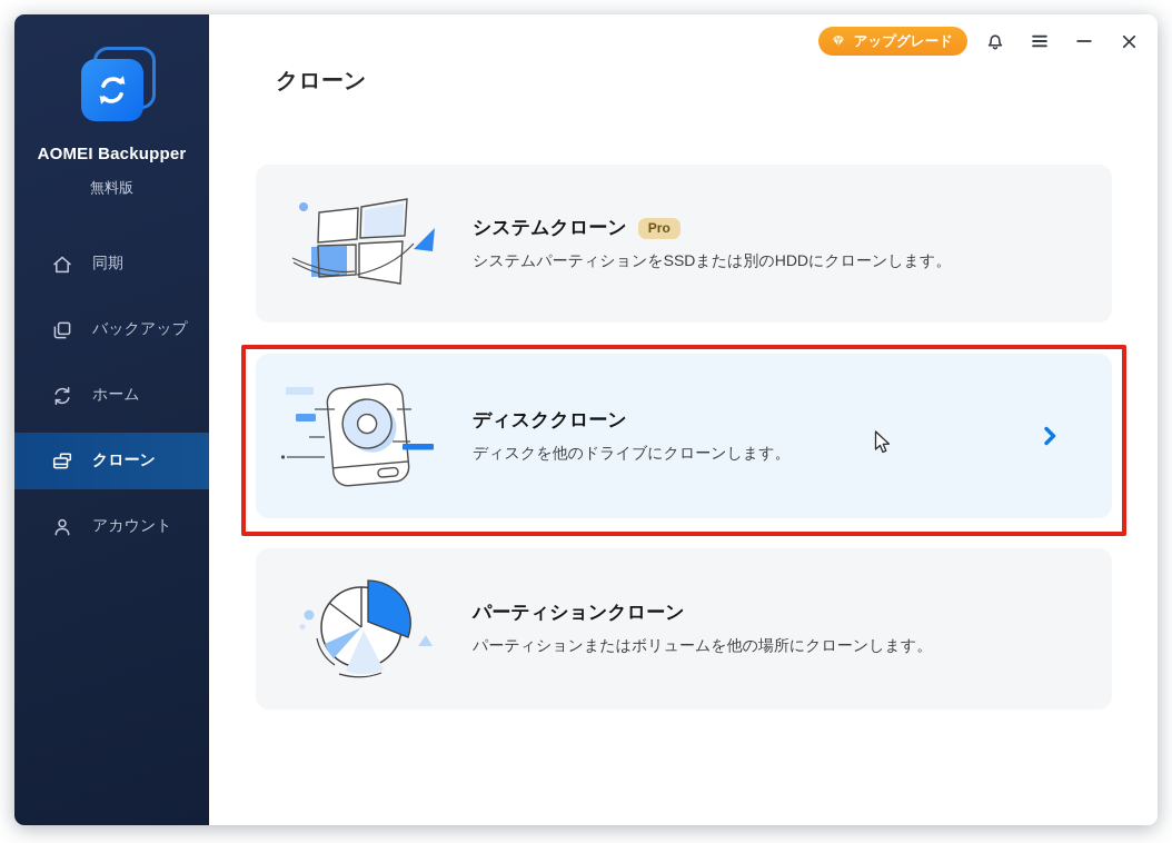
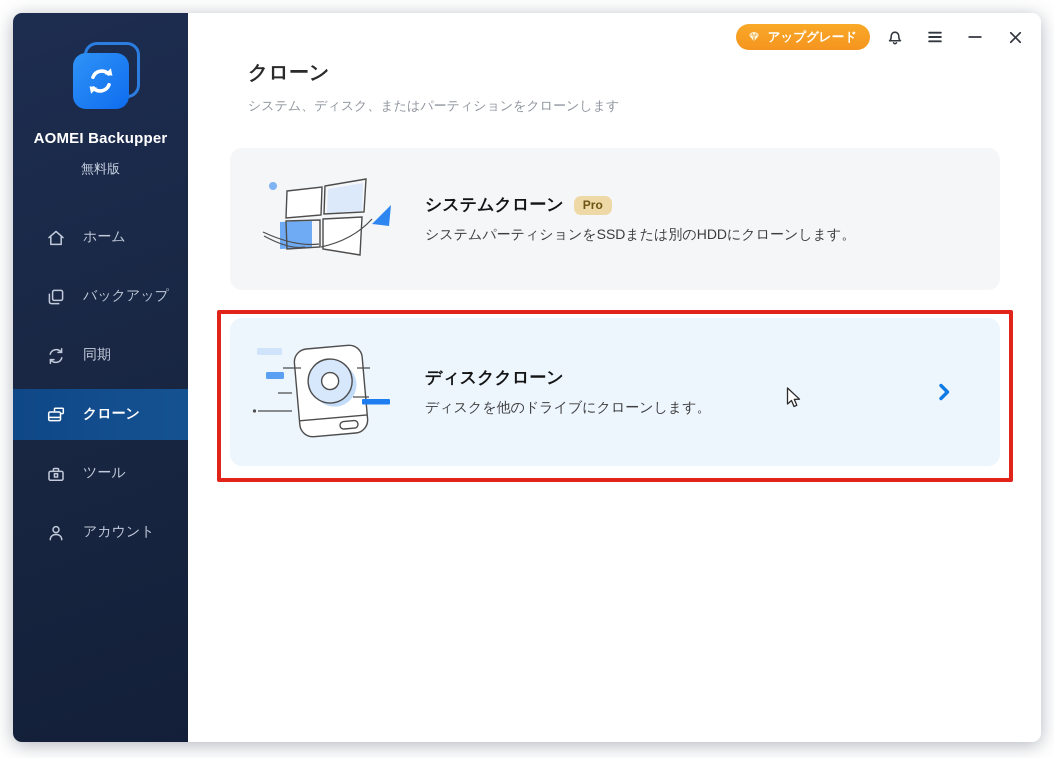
  AOMEI Backupper
  無料版
- 同期
+ ホーム
  バックアップ
- ホーム
+ 同期
  クローン
+ ツール
  アカウント
  アップグレード
  クローン
+ システム、ディスク、またはパーティションをクローンします
  システムクローン
  Pro
  システムパーティションをSSDまたは別のHDDにクローンします。
  ディスククローン
  ディスクを他のドライブにクローンします。
- パーティションクローン
- パーティションまたはボリュームを他の場所にクローンします。
